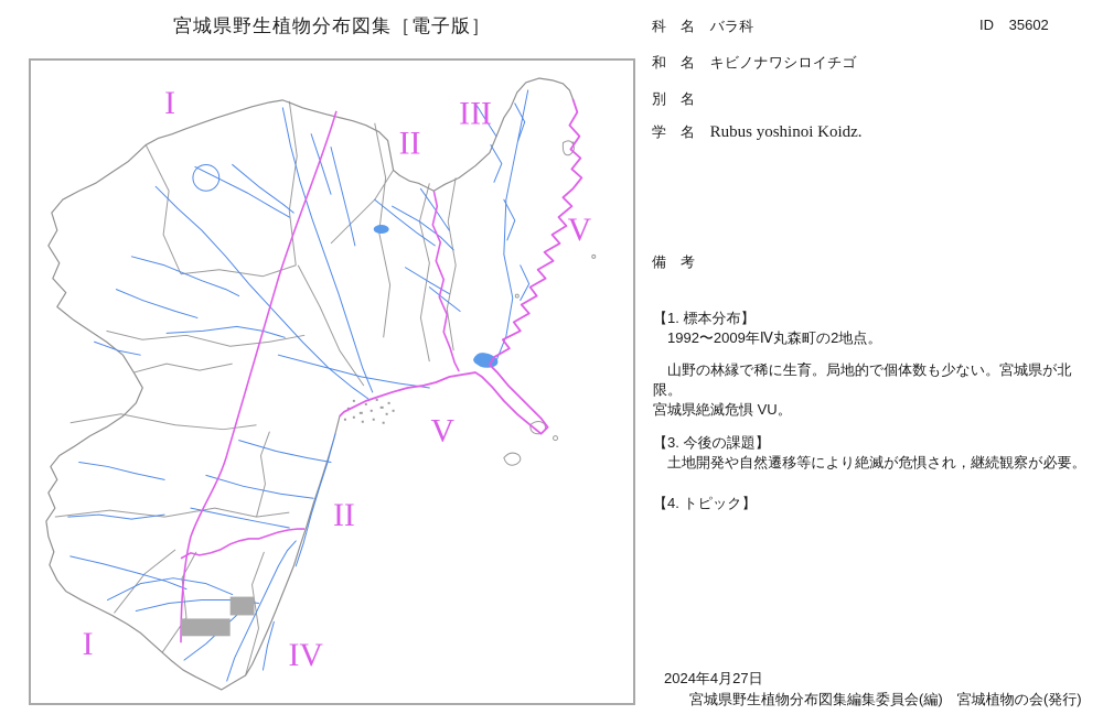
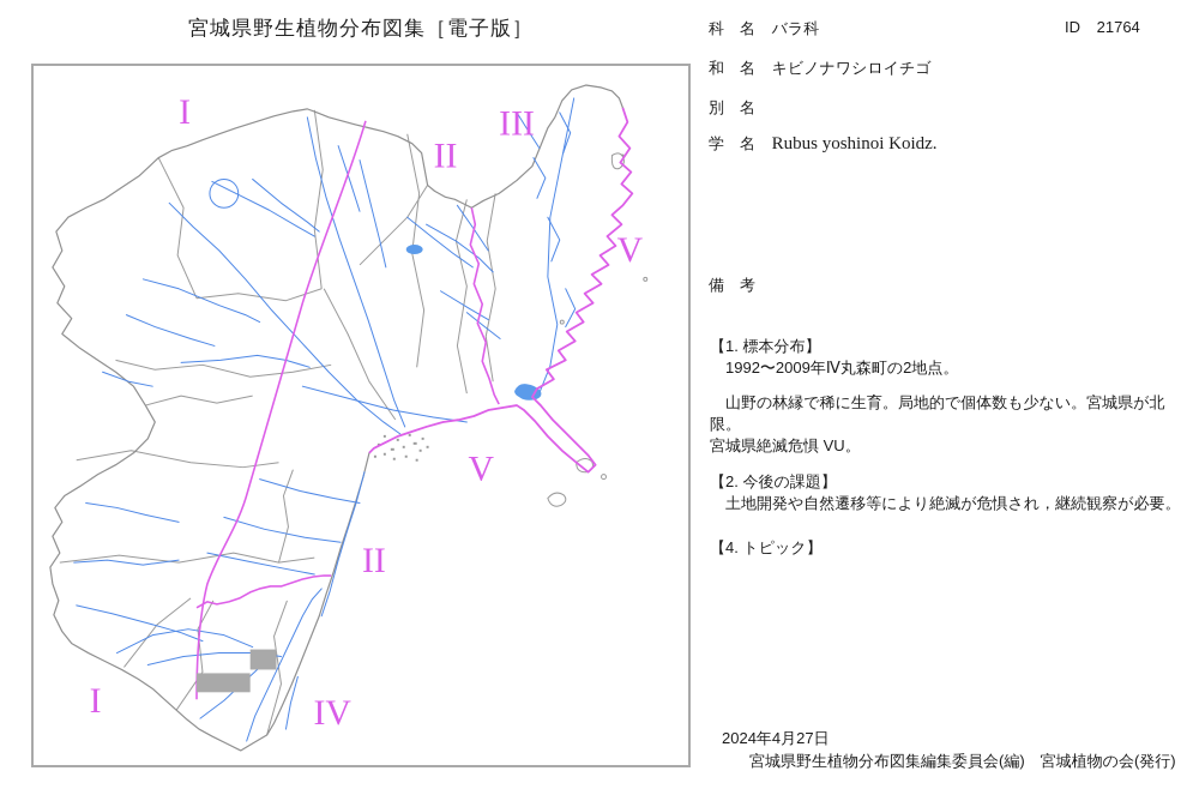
  宮城県野生植物分布図集［電子版］
  I
  II
  III
  V
  V
  II
  IV
  I
  科 名 バラ科
- ID 35602
+ ID 21764
  和 名 キビノナワシロイチゴ
  別 名
  学 名 Rubus yoshinoi Koidz.
  備 考
  【1. 標本分布】
  1992〜2009年Ⅳ丸森町の2地点。
  山野の林縁で稀に生育。局地的で個体数も少ない。宮城県が北限。
  宮城県絶滅危惧 VU。
- 【3. 今後の課題】
+ 【2. 今後の課題】
  土地開発や自然遷移等により絶滅が危惧され，継続観察が必要。
  【4. トピック】
  2024年4月27日
  宮城県野生植物分布図集編集委員会(編) 宮城植物の会(発行)
